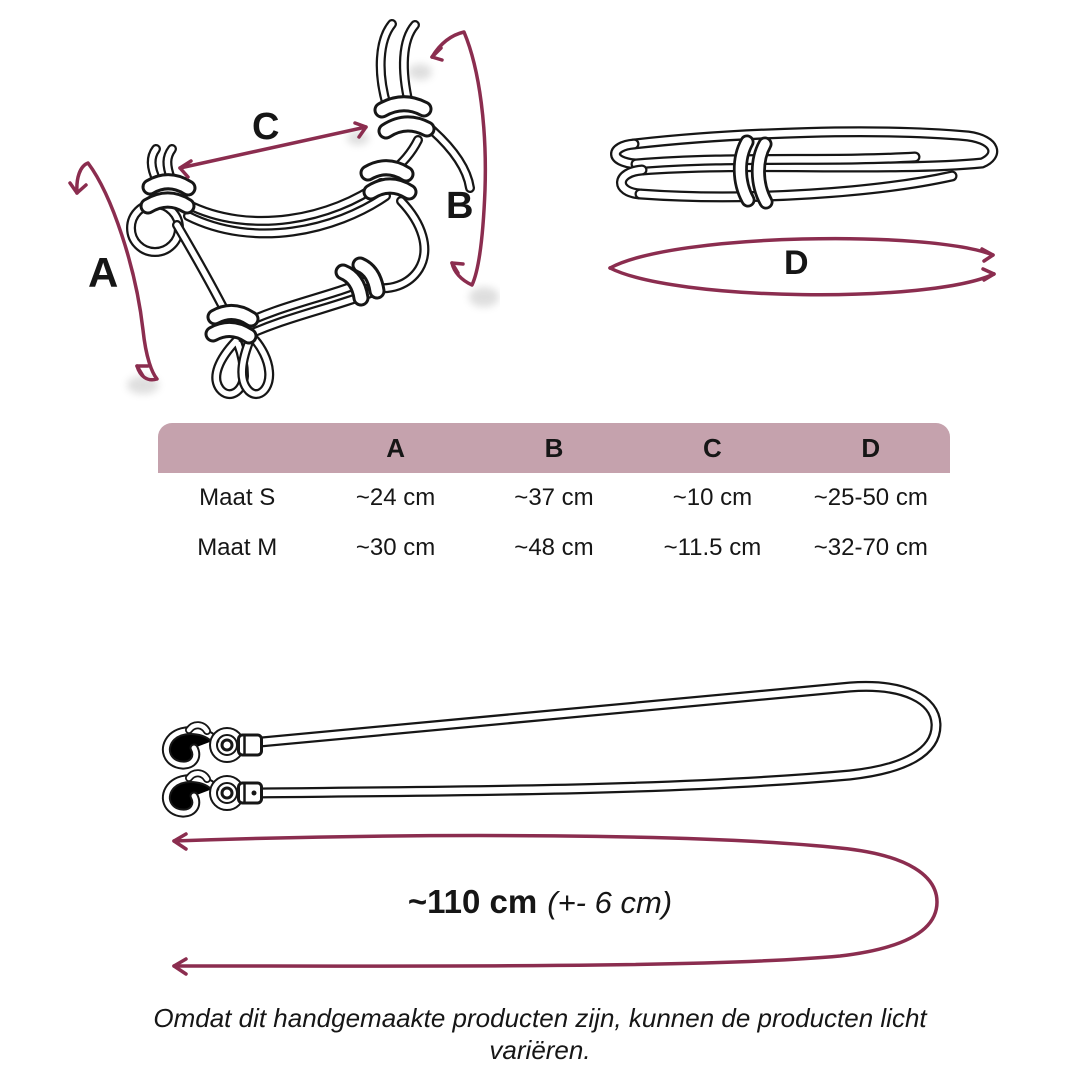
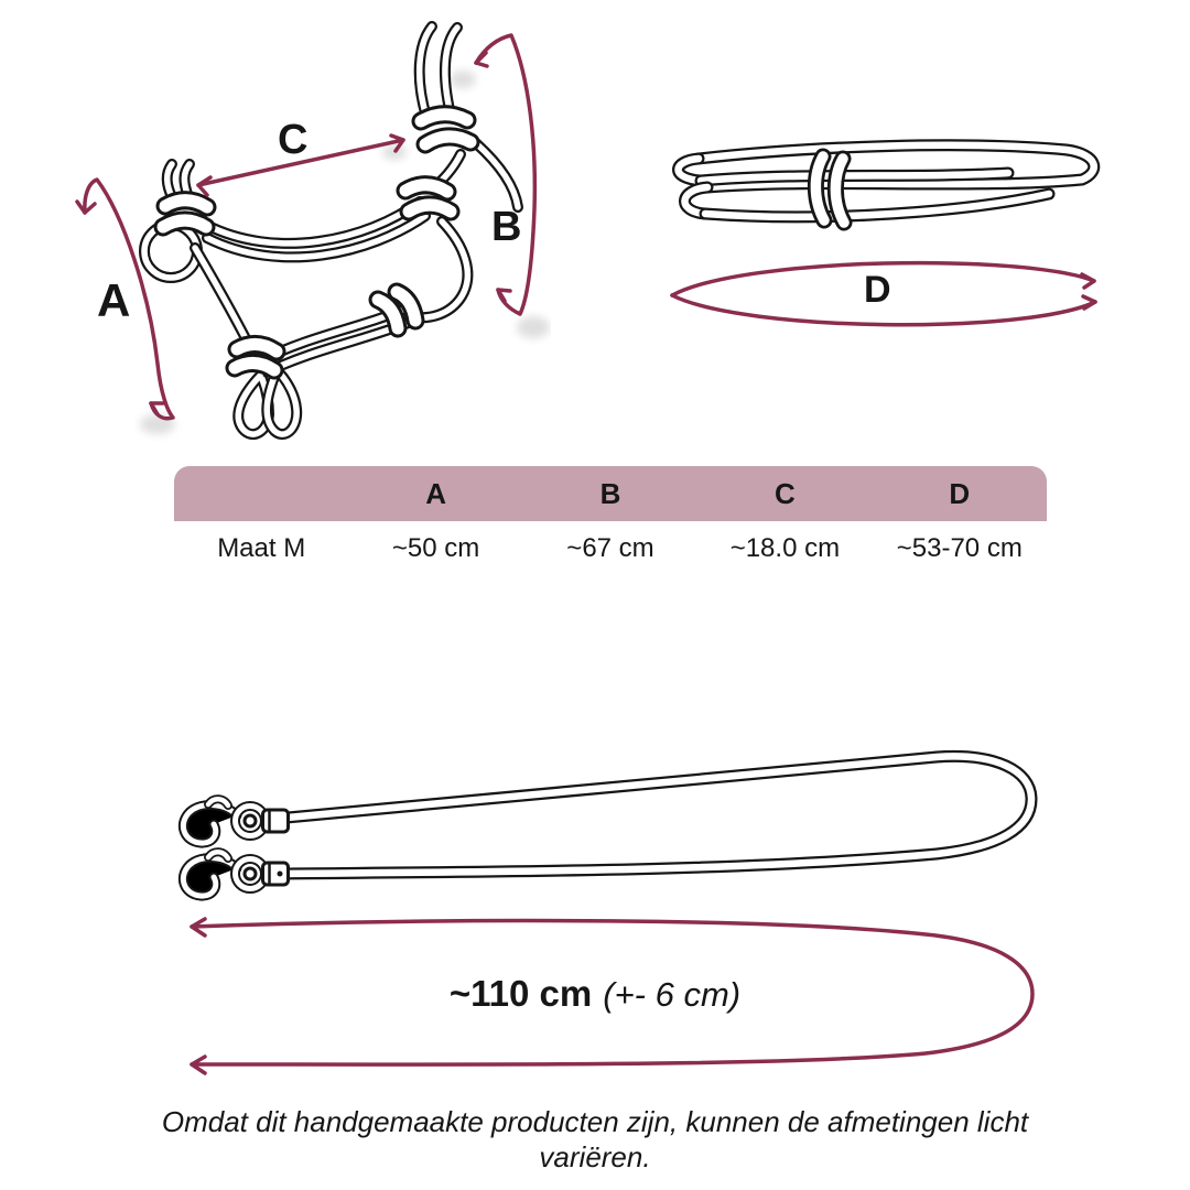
  A
  B
  C
  D
  A
  B
  C
  D
- Maat S
- ~24 cm
- ~37 cm
- ~10 cm
- ~25-50 cm
  Maat M
- ~30 cm
+ ~50 cm
- ~48 cm
+ ~67 cm
- ~11.5 cm
+ ~18.0 cm
- ~32-70 cm
+ ~53-70 cm
  ~110 cm (+- 6 cm)
- Omdat dit handgemaakte producten zijn, kunnen de producten licht variëren.
+ Omdat dit handgemaakte producten zijn, kunnen de afmetingen licht variëren.
